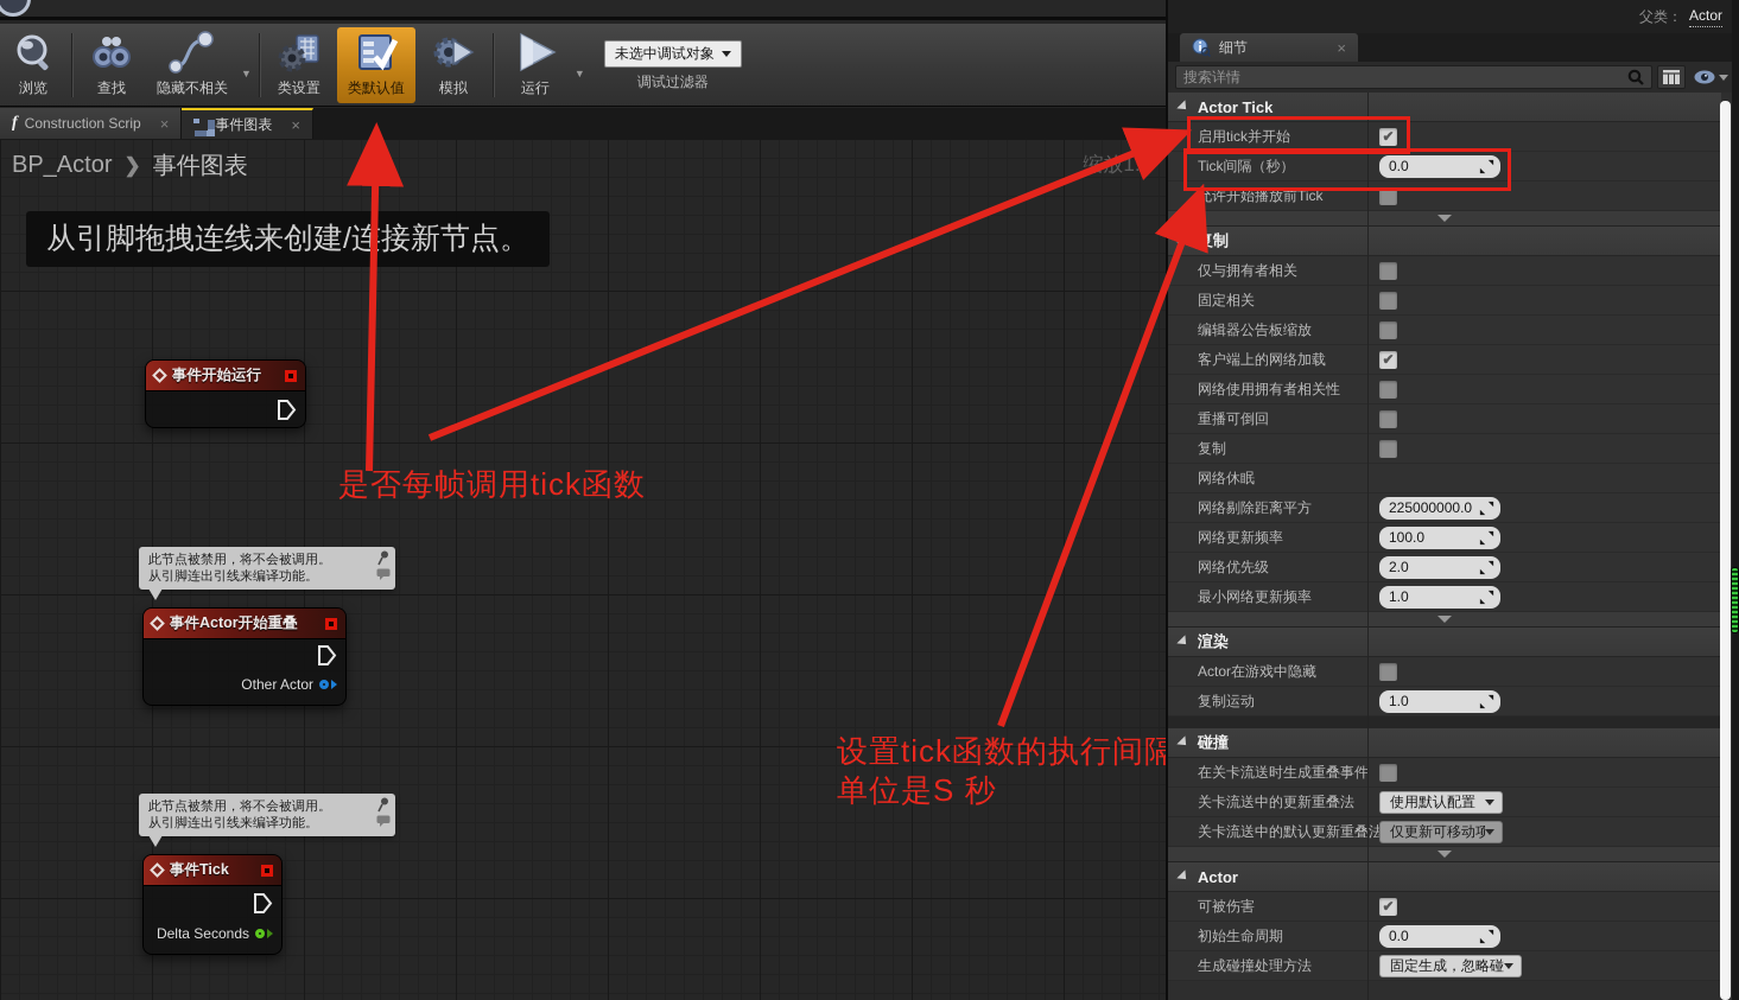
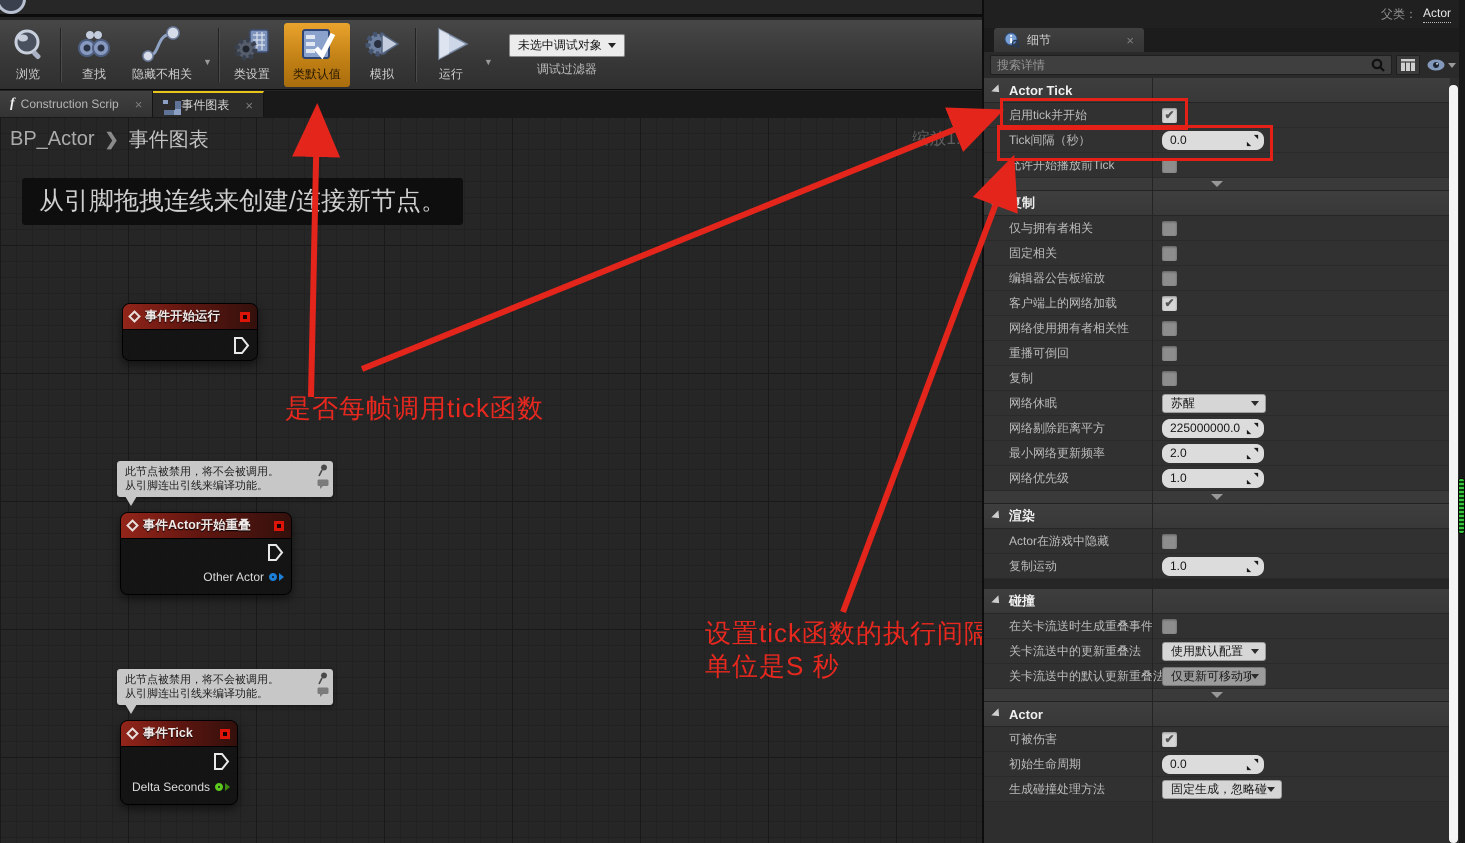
  浏览
  查找
  隐藏不相关
  ▼
  类设置
  类默认值
  模拟
  运行
  ▼
  未选中调试对象
  调试过滤器
  Construction Scrip
  事件图表
  BP_Actor
  事件图表
  缩1:1
  从引脚拖拽连线来创建/连接新节点。
  事件开始运行
  此节点被禁用，将不会被调用。
  从引脚连出引线来编译功能。
  事件Actor开始重叠
  Other Actor
  此节点被禁用，将不会被调用。
  从引脚连出引线来编译功能。
  事件Tick
  Delta Seconds
  是否每帧调用tick函数
  设置tick函数的执行间隔
  单位是S 秒
  细节
  搜索详情
  Actor Tick
  启用tick并开始
  Tick间隔（秒）
  0.0
  允许开始播放前Tick
  复制
  仅与拥有者相关
  固定相关
  编辑器公告板缩放
  客户端上的网络加载
  网络使用拥有者相关性
  重播可倒回
  复制
  网络休眠
+ 苏醒
  网络剔除距离平方
  225000000.0
- 网络更新频率
- 100.0
- 网络优先级
+ 最小网络更新频率
  2.0
- 最小网络更新频率
+ 网络优先级
  1.0
  渲染
  Actor在游戏中隐藏
  复制运动
  1.0
  碰撞
  在关卡流送时生成重叠事件
  关卡流送中的更新重叠法
  使用默认配置
  关卡流送中的默认更新重叠法
  仅更新可移动项
  Actor
  可被伤害
  初始生命周期
  0.0
  生成碰撞处理方法
  固定生成，忽略碰
  父类：
  Actor
